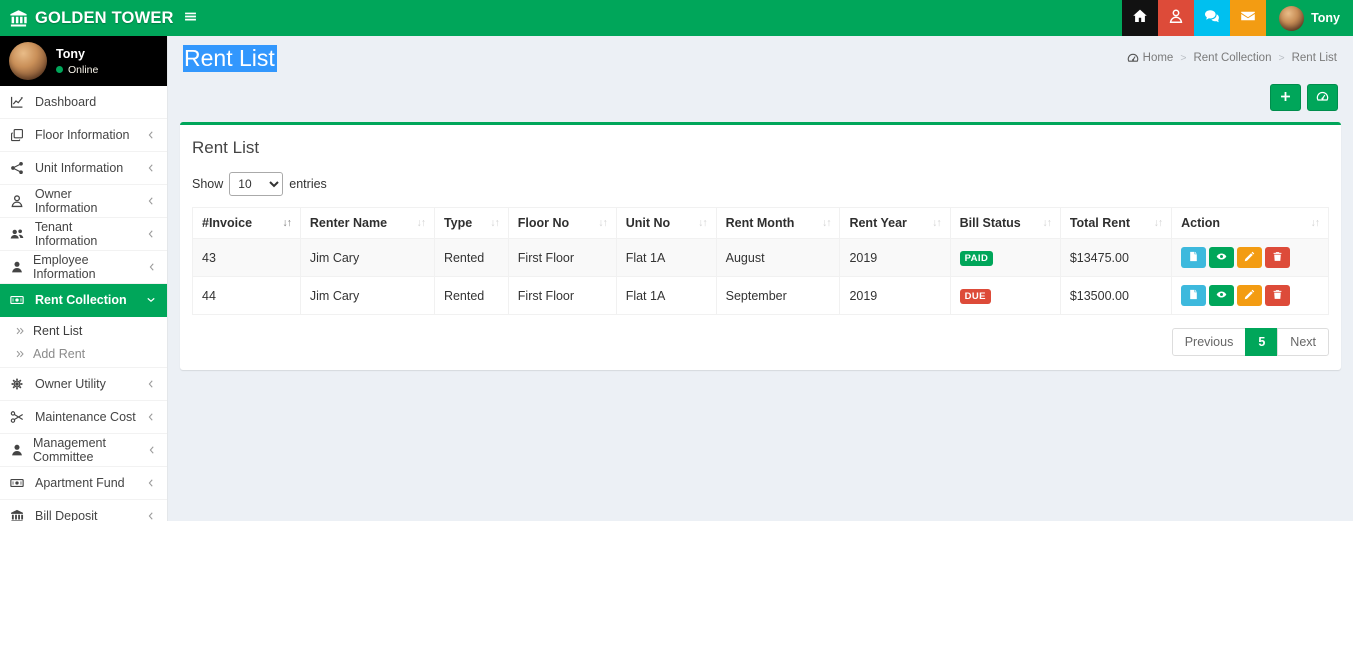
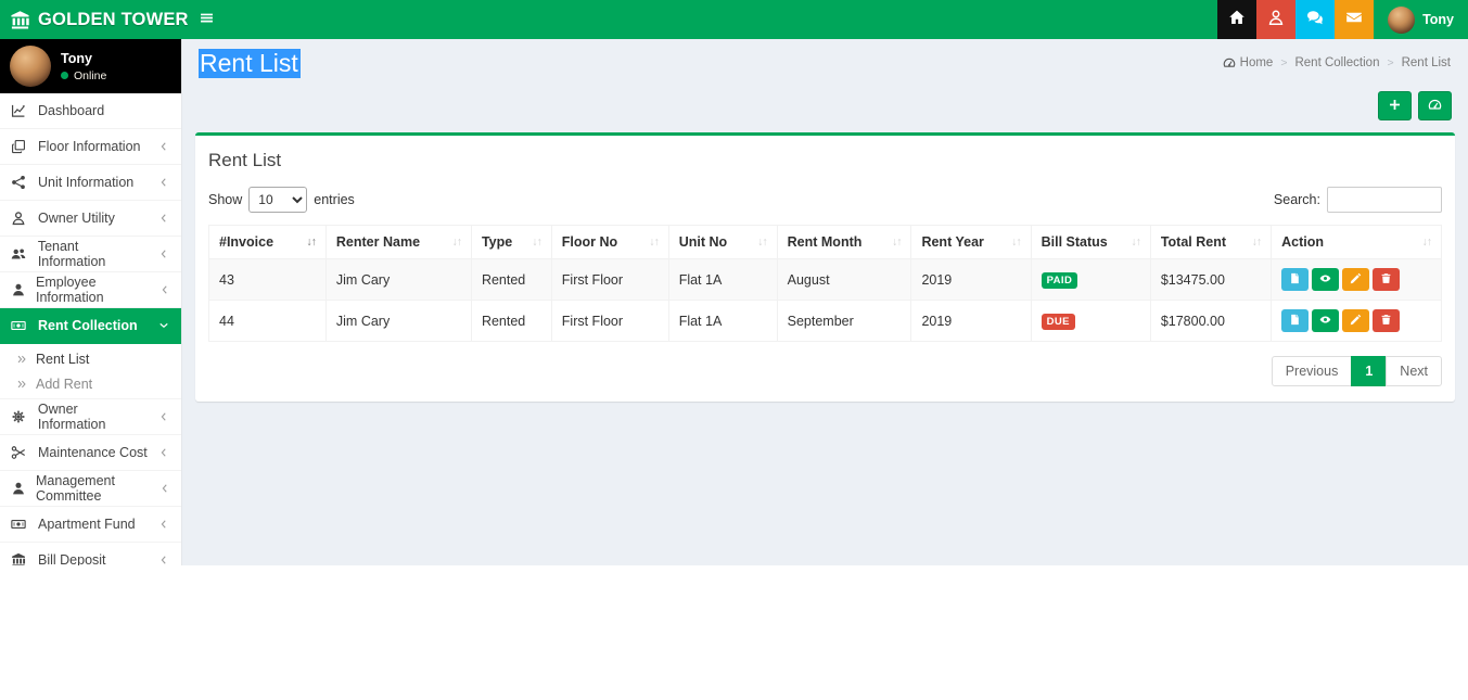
  GOLDEN TOWER
  Tony
  Tony
  Online
  Dashboard
  Floor Information
  Unit Information
- Owner Information
+ Owner Utility
  Tenant Information
  Employee Information
  Rent Collection
  Rent List
  Add Rent
- Owner Utility
+ Owner Information
  Maintenance Cost
  Management Committee
  Apartment Fund
  Bill Deposit
  Rent List
  Home
  Rent Collection
  Rent List
  Rent List
  Show
  10
  entries
+ Search:
  #Invoice ↓↑	Renter Name ↓↑	Type ↓↑	Floor No ↓↑	Unit No ↓↑	Rent Month ↓↑	Rent Year ↓↑	Bill Status ↓↑	Total Rent ↓↑	Action ↓↑
  43	Jim Cary	Rented	First Floor	Flat 1A	August	2019	PAID	$13475.00
- 44	Jim Cary	Rented	First Floor	Flat 1A	September	2019	DUE	$13500.00
+ 44	Jim Cary	Rented	First Floor	Flat 1A	September	2019	DUE	$17800.00
  Previous
- 5
+ 1
  Next
